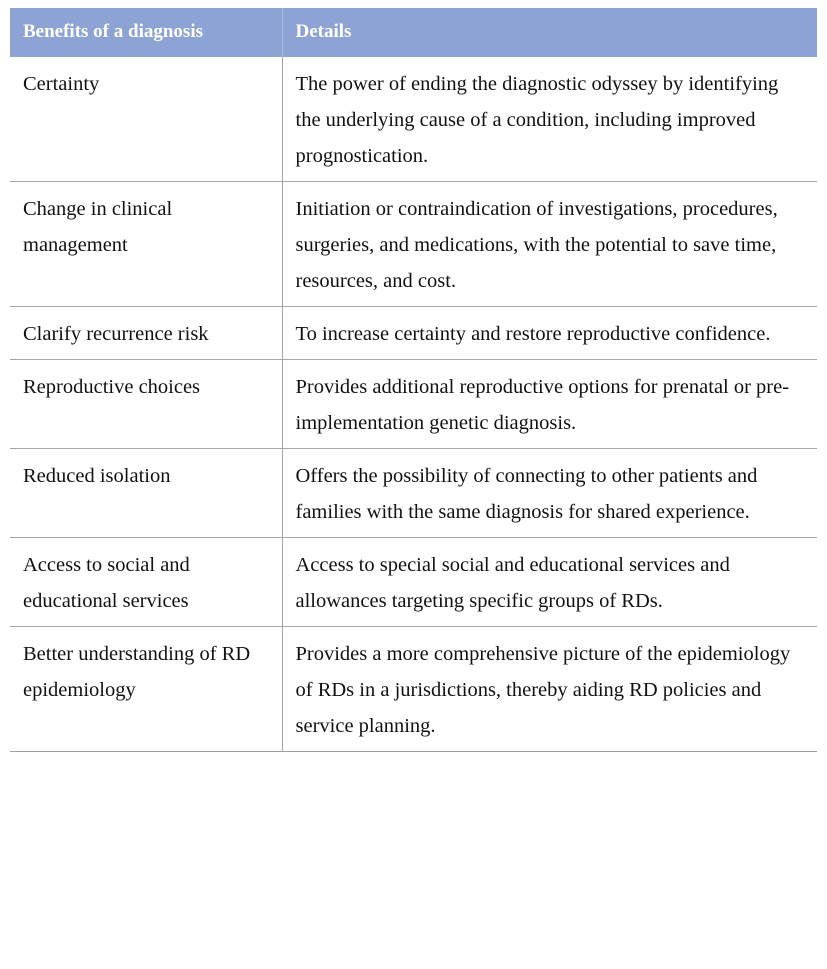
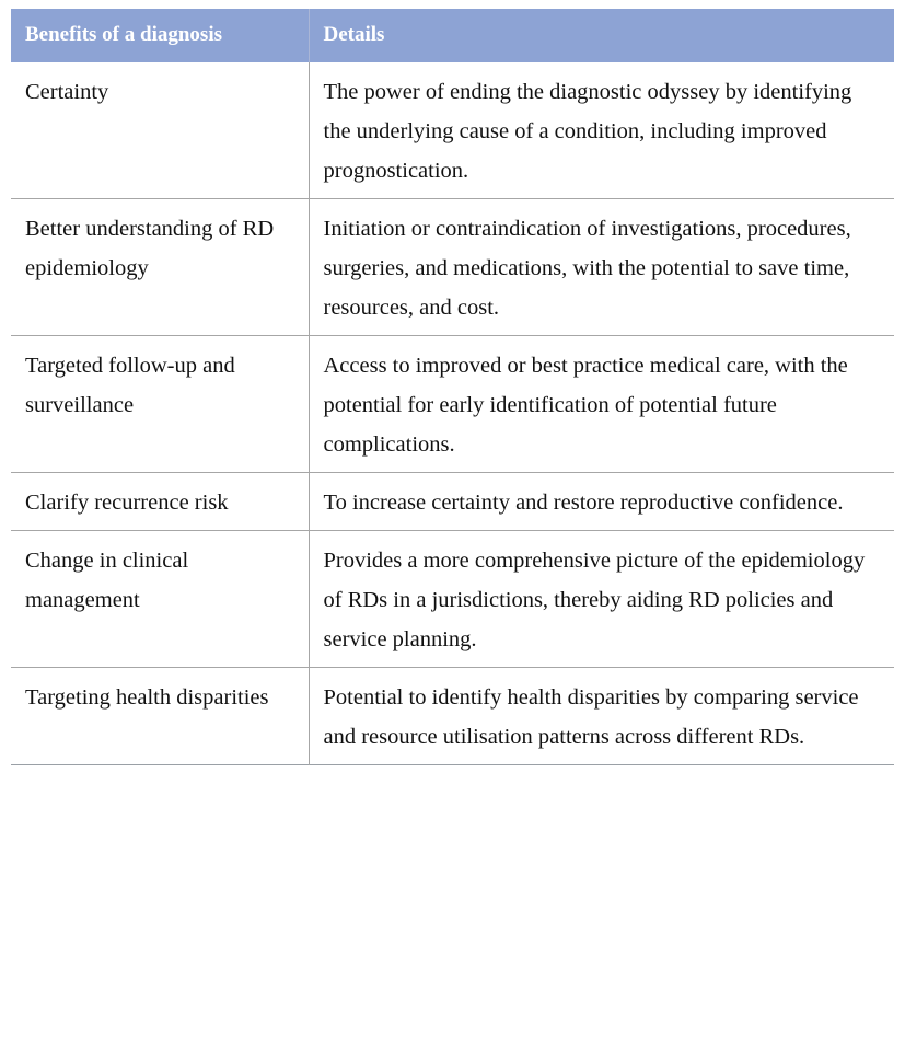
  Benefits of a diagnosis	Details
  Certainty	The power of ending the diagnostic odyssey by identifying the underlying cause of a condition, including improved prognostication.
- Change in clinical management	Initiation or contraindication of investigations, procedures, surgeries, and medications, with the potential to save time, resources, and cost.
+ Better understanding of RD epidemiology	Initiation or contraindication of investigations, procedures, surgeries, and medications, with the potential to save time, resources, and cost.
+ Targeted follow-up and surveillance	Access to improved or best practice medical care, with the potential for early identification of potential future complications.
  Clarify recurrence risk	To increase certainty and restore reproductive confidence.
- Reproductive choices	Provides additional reproductive options for prenatal or pre-implementation genetic diagnosis.
- Reduced isolation	Offers the possibility of connecting to other patients and families with the same diagnosis for shared experience.
- Access to social and educational services	Access to special social and educational services and allowances targeting specific groups of RDs.
- Better understanding of RD epidemiology	Provides a more comprehensive picture of the epidemiology of RDs in a jurisdictions, thereby aiding RD policies and service planning.
+ Change in clinical management	Provides a more comprehensive picture of the epidemiology of RDs in a jurisdictions, thereby aiding RD policies and service planning.
+ Targeting health disparities	Potential to identify health disparities by comparing service and resource utilisation patterns across different RDs.
